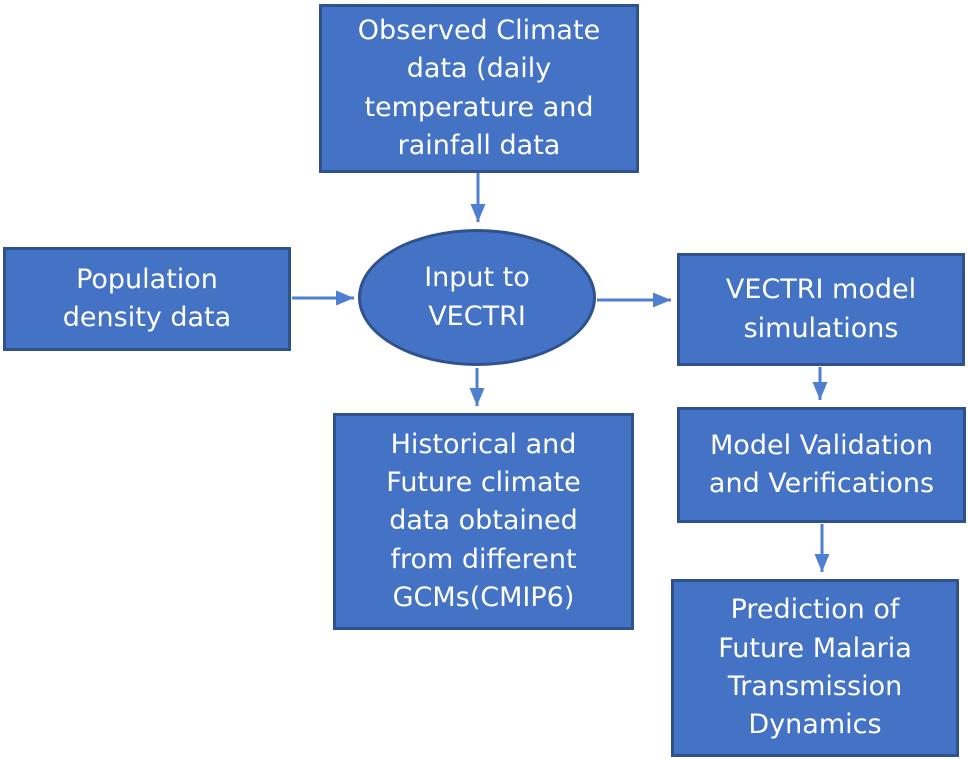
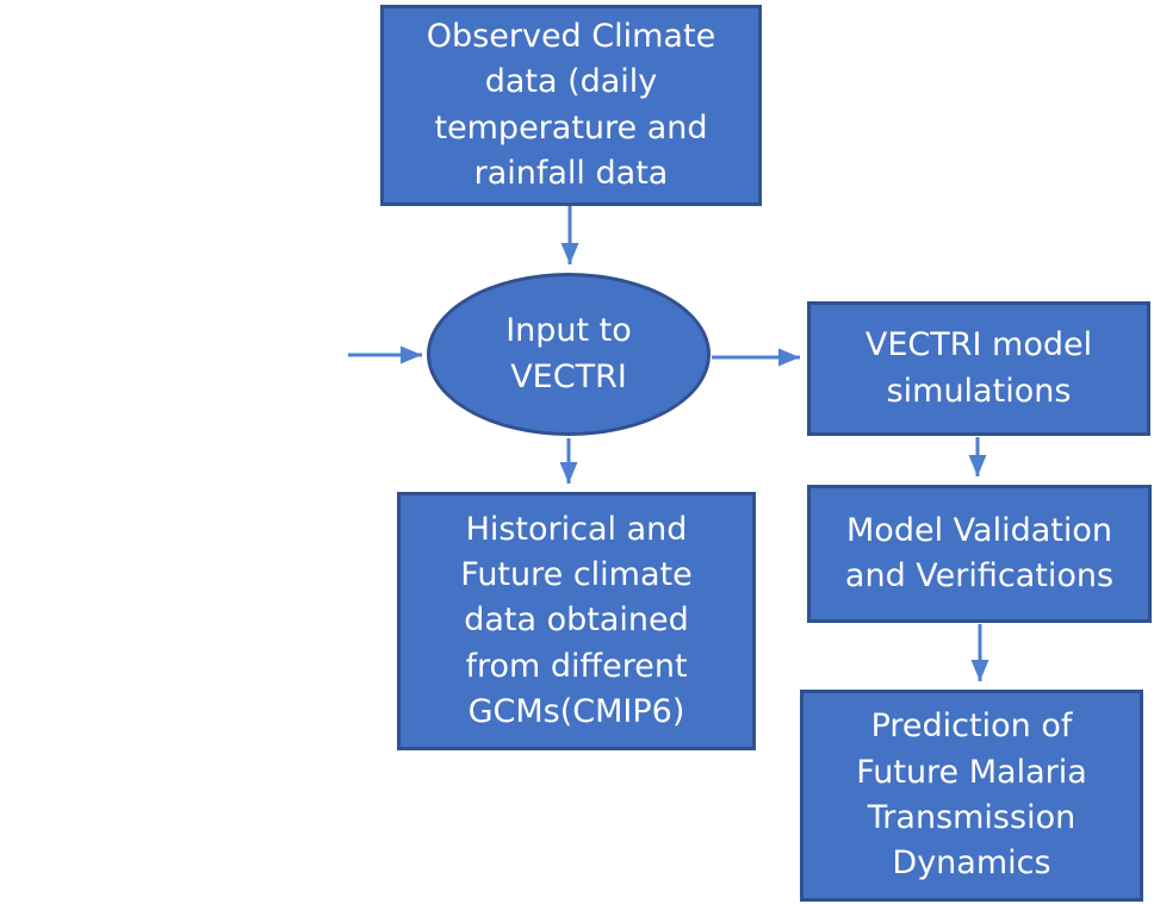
  Observed Climate
  data (daily
  temperature and
  rainfall data
- Population
- density data
  Input to
  VECTRI
  VECTRI model
  simulations
  Historical and
  Future climate
  data obtained
  from different
  GCMs(CMIP6)
  Model Validation
  and Verifications
  Prediction of
  Future Malaria
  Transmission
  Dynamics
